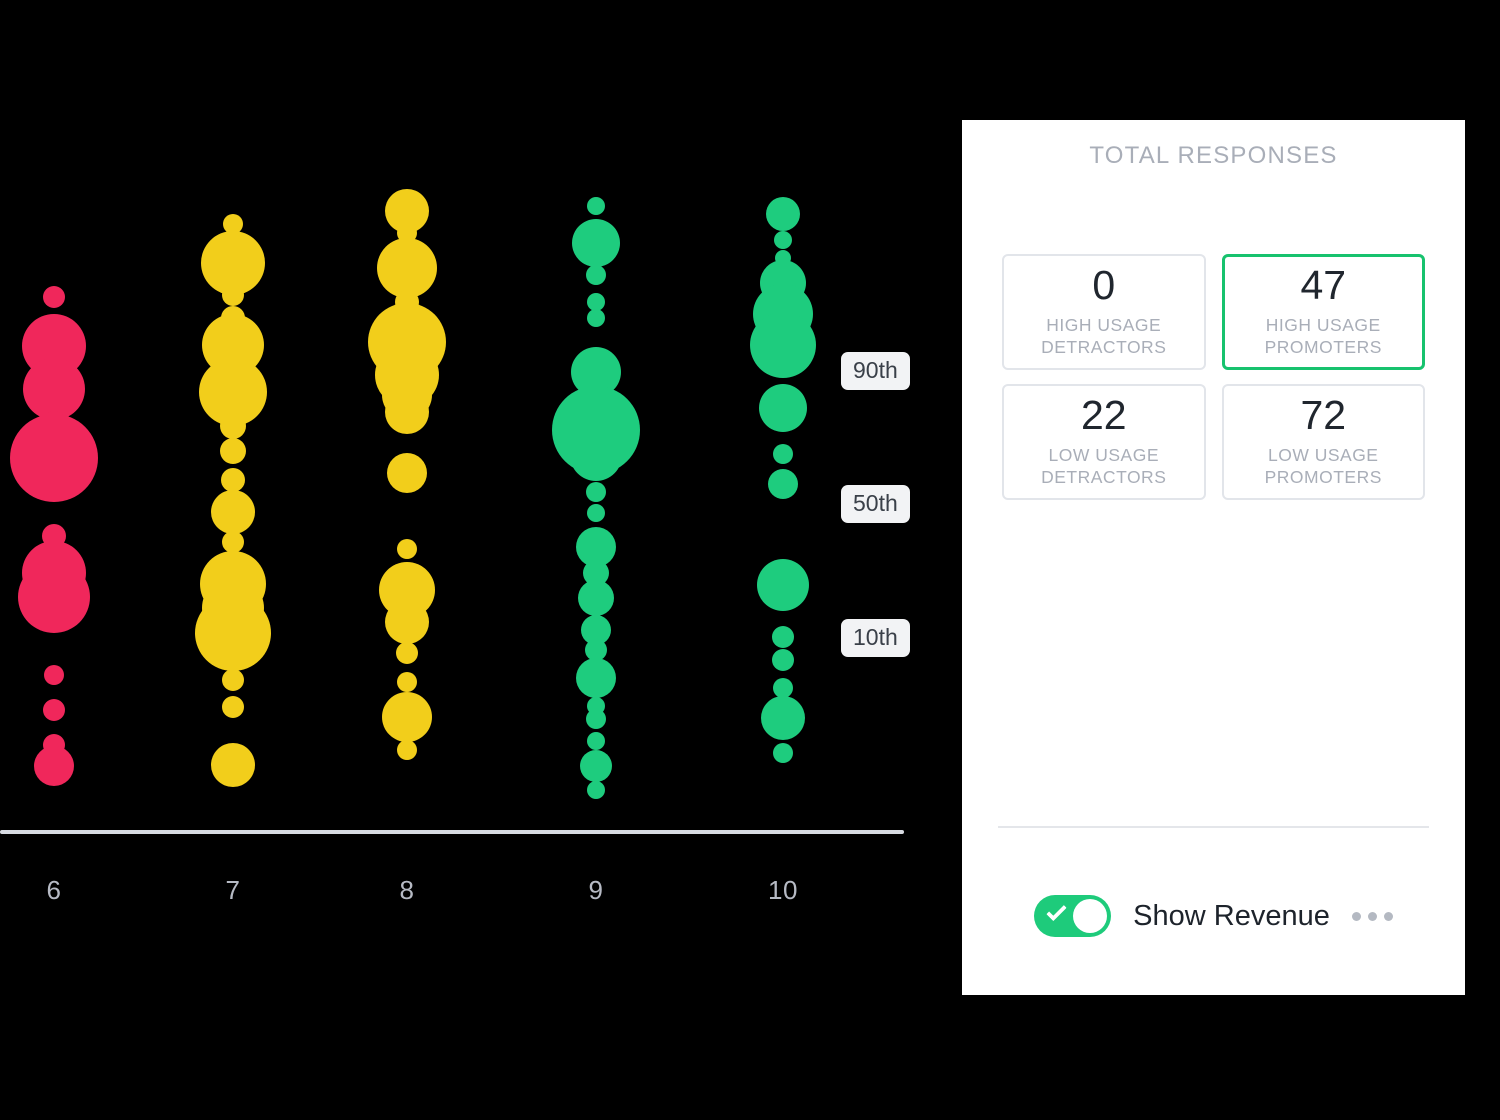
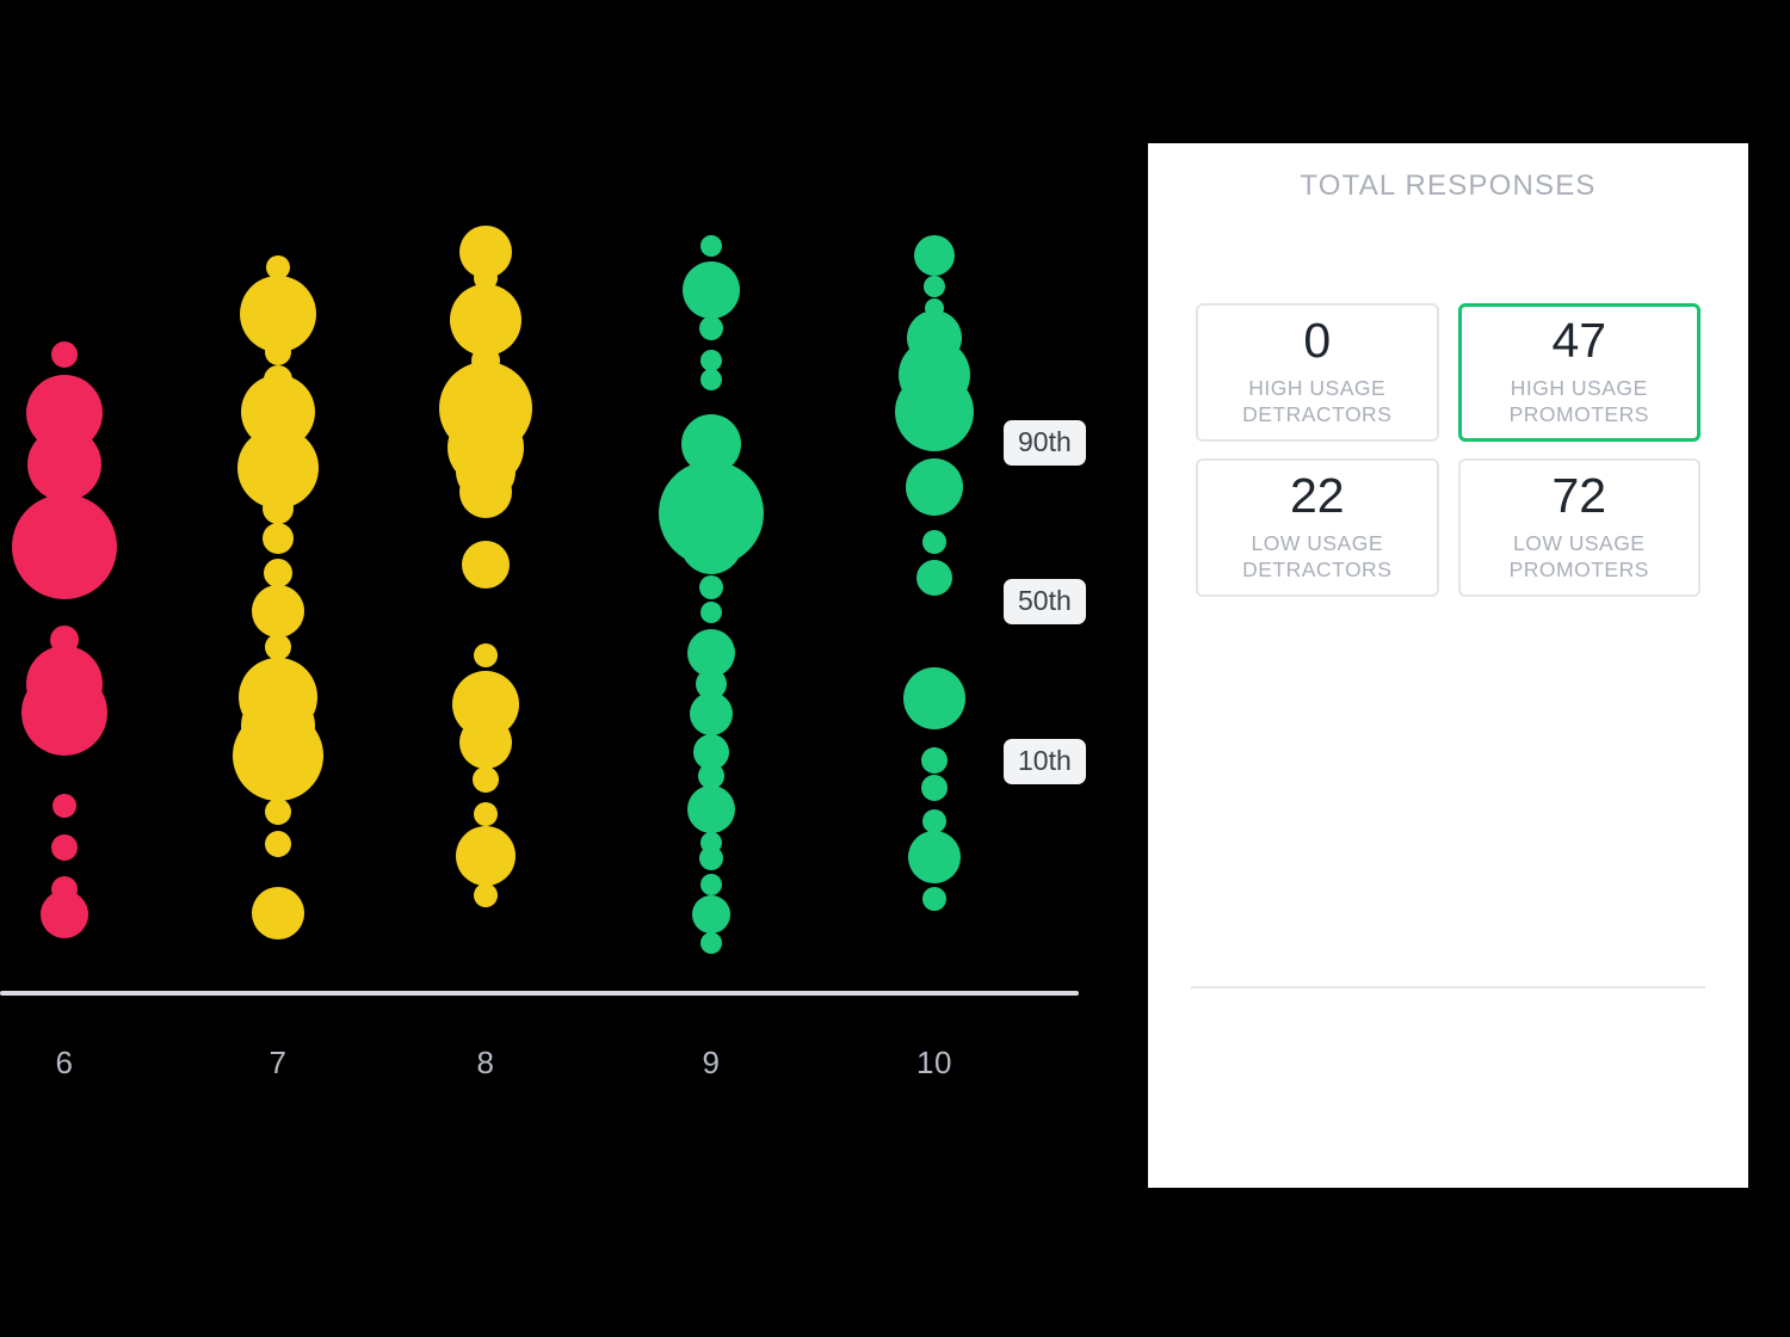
  6
  7
  8
  9
  10
  90th
  50th
  10th
  TOTAL RESPONSES
  0
  HIGH USAGE
  DETRACTORS
  47
  HIGH USAGE
  PROMOTERS
  22
  LOW USAGE
  DETRACTORS
  72
  LOW USAGE
  PROMOTERS
- Show Revenue
